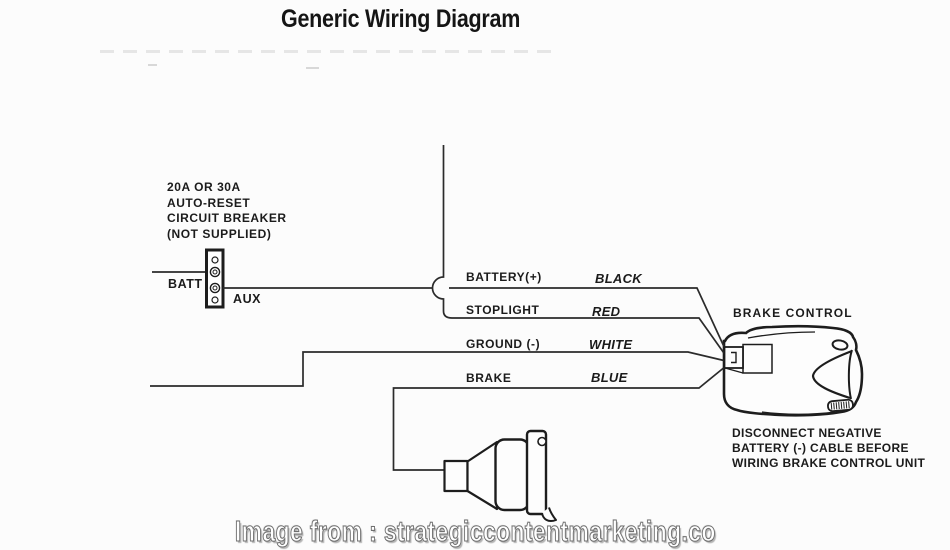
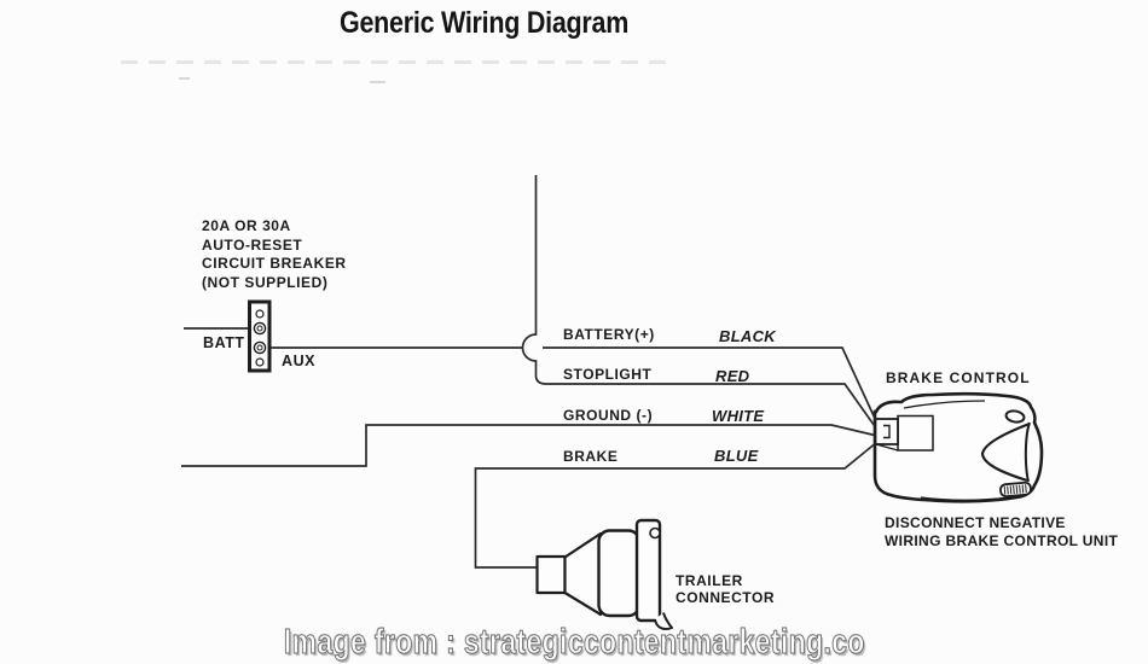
  Generic Wiring Diagram
  20A OR 30A
  AUTO-RESET
  CIRCUIT BREAKER
  (NOT SUPPLIED)
  BATT
  AUX
  BATTERY(+)
  BLACK
  STOPLIGHT
  RED
  GROUND (-)
  WHITE
  BRAKE
  BLUE
  BRAKE CONTROL
  DISCONNECT NEGATIVE
- BATTERY (-) CABLE BEFORE
  WIRING BRAKE CONTROL UNIT
+ TRAILER
+ CONNECTOR
  Image from : strategiccontentmarketing.co
